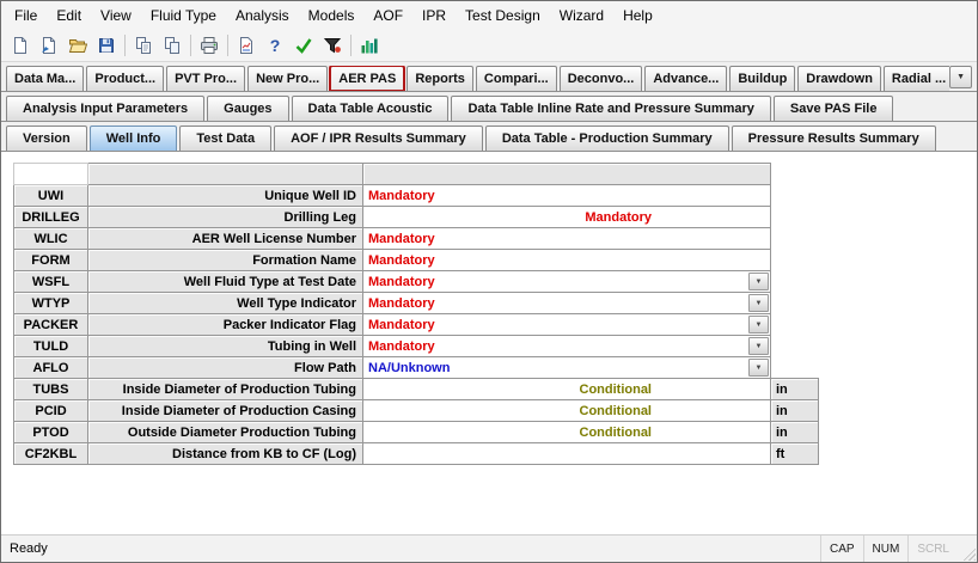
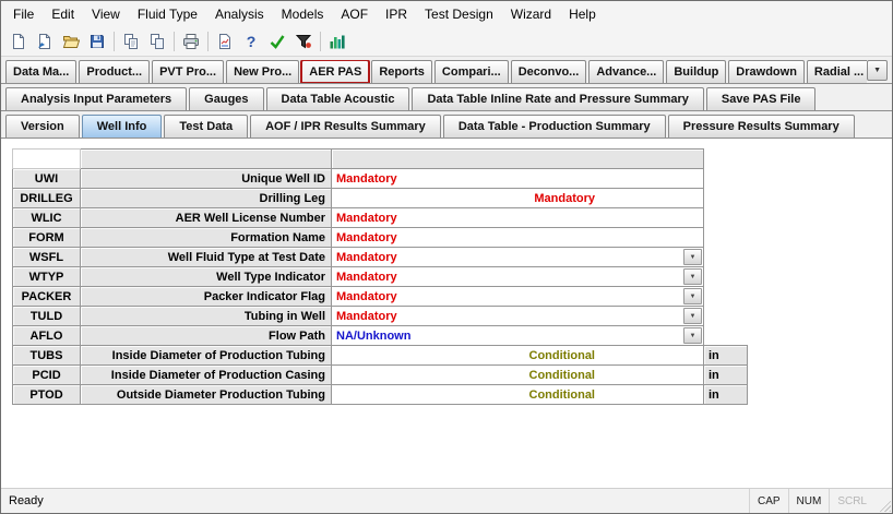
  File
  Edit
  View
  Fluid Type
  Analysis
  Models
  AOF
  IPR
  Test Design
  Wizard
  Help
  ?
  Data Ma...
  Product...
  PVT Pro...
  New Pro...
  AER PAS
  Reports
  Compari...
  Deconvo...
  Advance...
  Buildup
  Drawdown
  Radial ...
  Analysis Input Parameters
  Gauges
  Data Table Acoustic
  Data Table Inline Rate and Pressure Summary
  Save PAS File
  Version
  Well Info
  Test Data
  AOF / IPR Results Summary
  Data Table - Production Summary
  Pressure Results Summary
  UWI	Unique Well ID	Mandatory
  DRILLEG	Drilling Leg	Mandatory
  WLIC	AER Well License Number	Mandatory
  FORM	Formation Name	Mandatory
  WSFL	Well Fluid Type at Test Date	Mandatory
  WTYP	Well Type Indicator	Mandatory
  PACKER	Packer Indicator Flag	Mandatory
  TULD	Tubing in Well	Mandatory
  AFLO	Flow Path	NA/Unknown
  TUBS	Inside Diameter of Production Tubing	Conditional	in
  PCID	Inside Diameter of Production Casing	Conditional	in
  PTOD	Outside Diameter Production Tubing	Conditional	in
- CF2KBL	Distance from KB to CF (Log)		ft
  Ready
  CAP
  NUM
  SCRL
